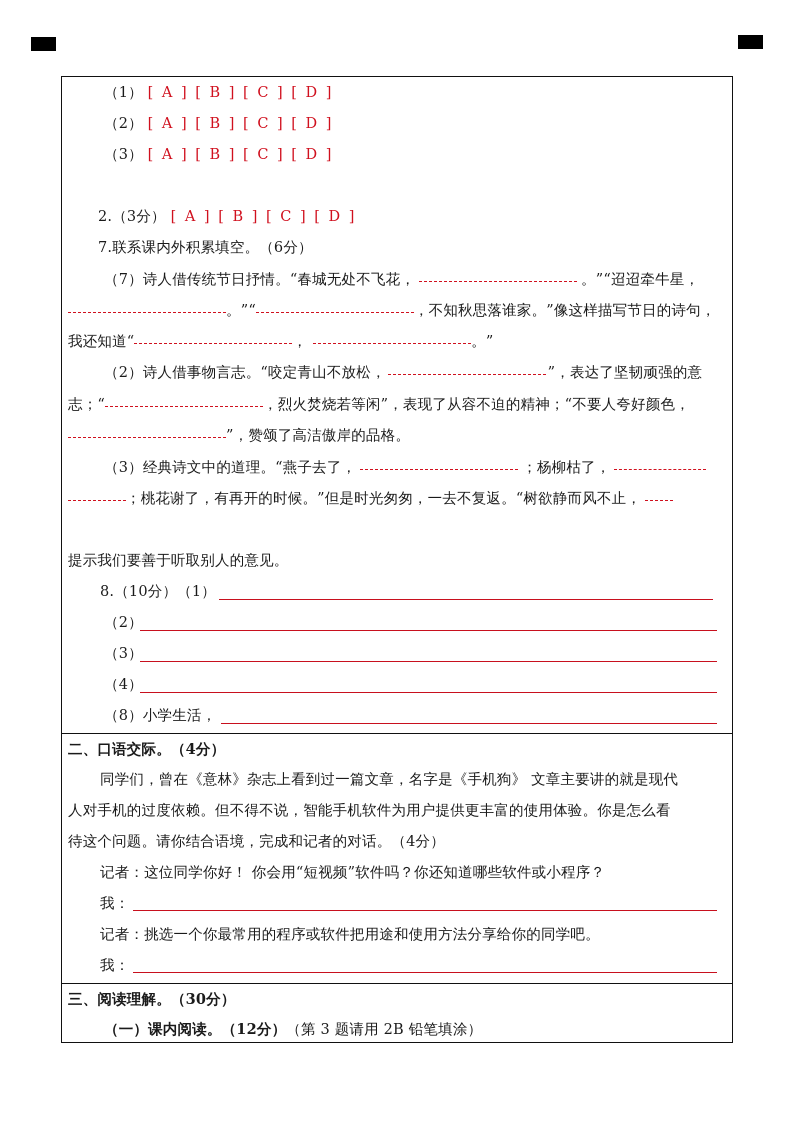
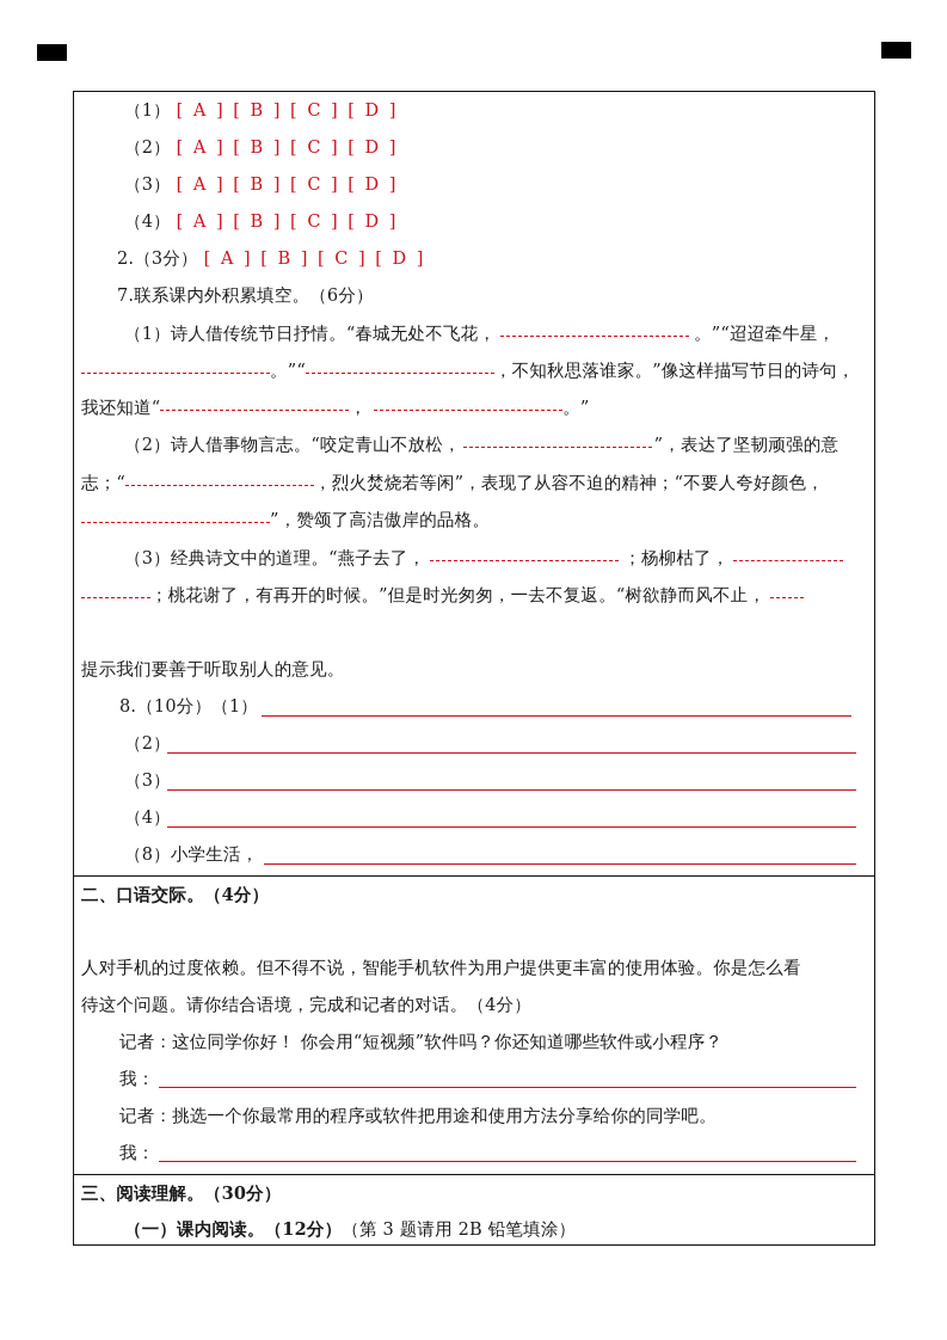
  （1） [ A ] [ B ] [ C ] [ D ]
  （2） [ A ] [ B ] [ C ] [ D ]
  （3） [ A ] [ B ] [ C ] [ D ]
+ （4） [ A ] [ B ] [ C ] [ D ]
  2.（3分） [ A ] [ B ] [ C ] [ D ]
  7.联系课内外积累填空。（6分）
- （7）诗人借传统节日抒情。“春城无处不飞花， 。”“迢迢牵牛星，
+ （1）诗人借传统节日抒情。“春城无处不飞花， 。”“迢迢牵牛星，
  。”“ ，不知秋思落谁家。”像这样描写节日的诗句，
  我还知道“ ， 。”
  （2）诗人借事物言志。“咬定青山不放松， ”，表达了坚韧顽强的意
  志；“ ，烈火焚烧若等闲”，表现了从容不迫的精神；“不要人夸好颜色，
  ”，赞颂了高洁傲岸的品格。
  （3）经典诗文中的道理。“燕子去了， ；杨柳枯了，
  ；桃花谢了，有再开的时候。”但是时光匆匆，一去不复返。“树欲静而风不止，
  提示我们要善于听取别人的意见。
  8.（10分）（1）
  （2）
  （3）
  （4）
  （8）小学生活，
  二、口语交际。（4分）
- 同学们，曾在《意林》杂志上看到过一篇文章，名字是《手机狗》 文章主要讲的就是现代
  人对手机的过度依赖。但不得不说，智能手机软件为用户提供更丰富的使用体验。你是怎么看
  待这个问题。请你结合语境，完成和记者的对话。（4分）
  记者：这位同学你好！ 你会用“短视频”软件吗？你还知道哪些软件或小程序？
  我：
  记者：挑选一个你最常用的程序或软件把用途和使用方法分享给你的同学吧。
  我：
  三、阅读理解。（30分）
  （一）课内阅读。（12分）（第 3 题请用 2B 铅笔填涂）
